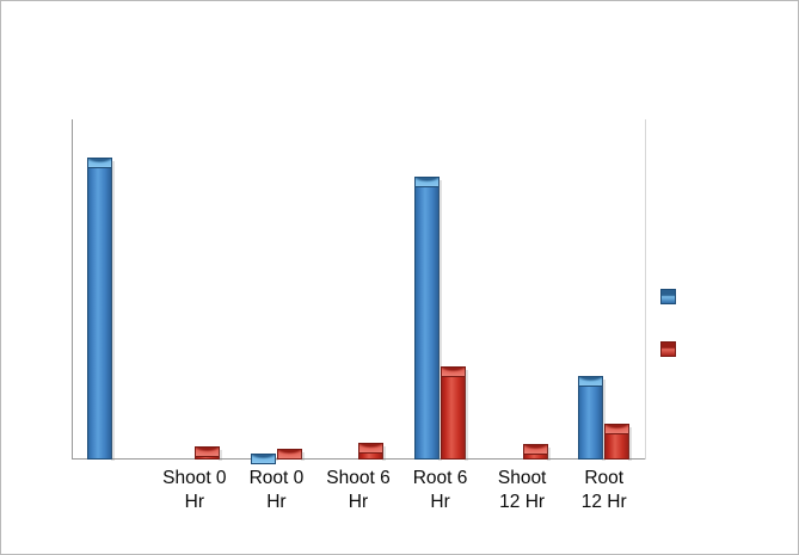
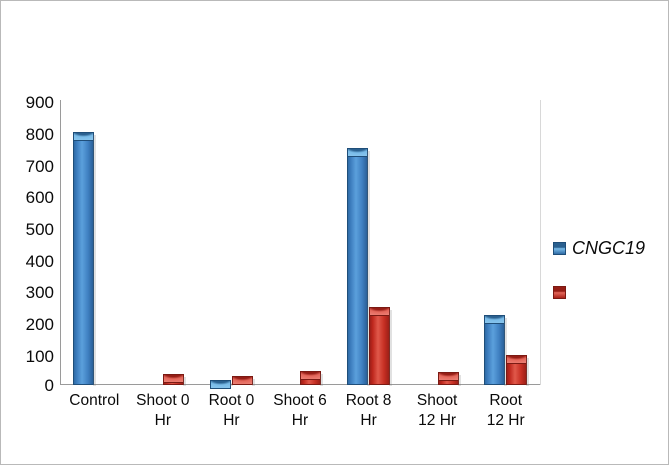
+ 900
+ 800
+ 700
+ 600
+ 500
+ 400
+ 300
+ 200
+ 100
+ 0
+ Control
  Shoot 0
  Hr
  Root 0
  Hr
  Shoot 6
  Hr
- Root 6
+ Root 8
  Hr
  Shoot
  12 Hr
  Root
  12 Hr
+ CNGC19
